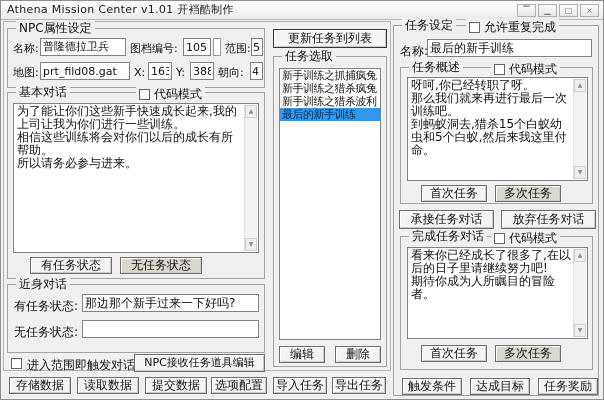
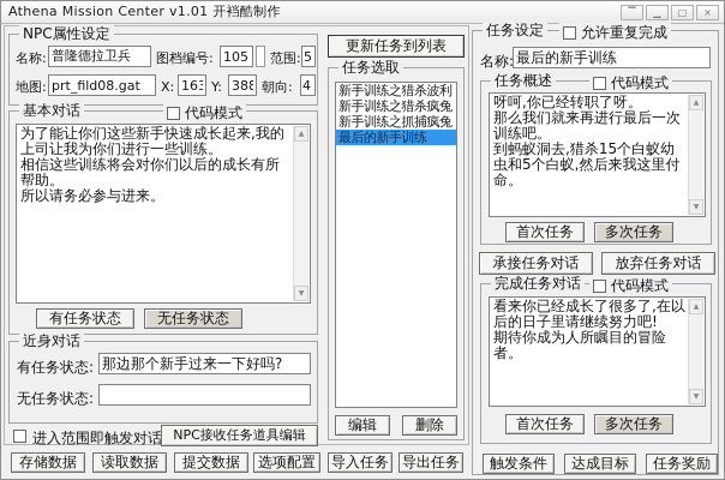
  Athena Mission Center v1.01 开裆酷制作
  ▔
  ▁
  □
  ×
  NPC属性设定
  名称:
  普隆德拉卫兵
  图档编号:
  105
  范围:
  5
  地图:
  prt_fild08.gat
  X:
  163
  Y:
  388
  朝向:
  4
  基本对话
  代码模式
  为了能让你们这些新手快速成长起来,我的上司让我为你们进行一些训练。
  相信这些训练将会对你们以后的成长有所帮助。
  所以请务必参与进来。
  有任务状态
  无任务状态
  近身对话
  有任务状态:
  那边那个新手过来一下好吗?
  无任务状态:
  进入范围即触发对话
  NPC接收任务道具编辑
  存储数据
  读取数据
  提交数据
  选项配置
  导入任务
  导出任务
  更新任务到列表
  任务选取
- 新手训练之抓捕疯兔
+ 新手训练之猎杀波利
  新手训练之猎杀疯兔
- 新手训练之猎杀波利
+ 新手训练之抓捕疯兔
  最后的新手训练
  编辑
  删除
  任务设定
  允许重复完成
  最后的新手训练
  任务概述
  代码模式
  呀呵,你已经转职了呀。
  那么我们就来再进行最后一次训练吧。
  到蚂蚁洞去,猎杀15个白蚁幼虫和5个白蚁,然后来我这里付命。
  首次任务
  多次任务
  承接任务对话
  放弃任务对话
  完成任务对话
  代码模式
  看来你已经成长了很多了,在以后的日子里请继续努力吧!
  期待你成为人所瞩目的冒险者。
  首次任务
  多次任务
  触发条件
  达成目标
  任务奖励
